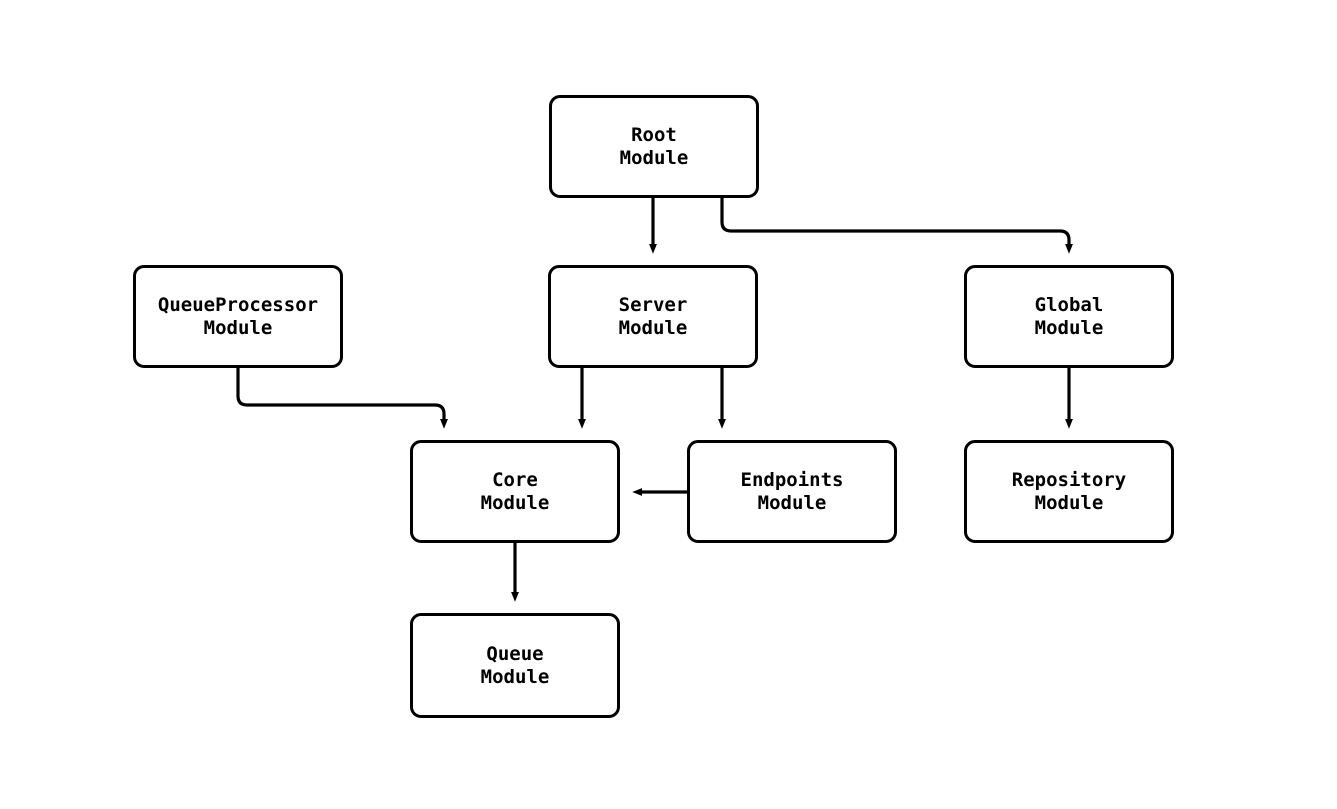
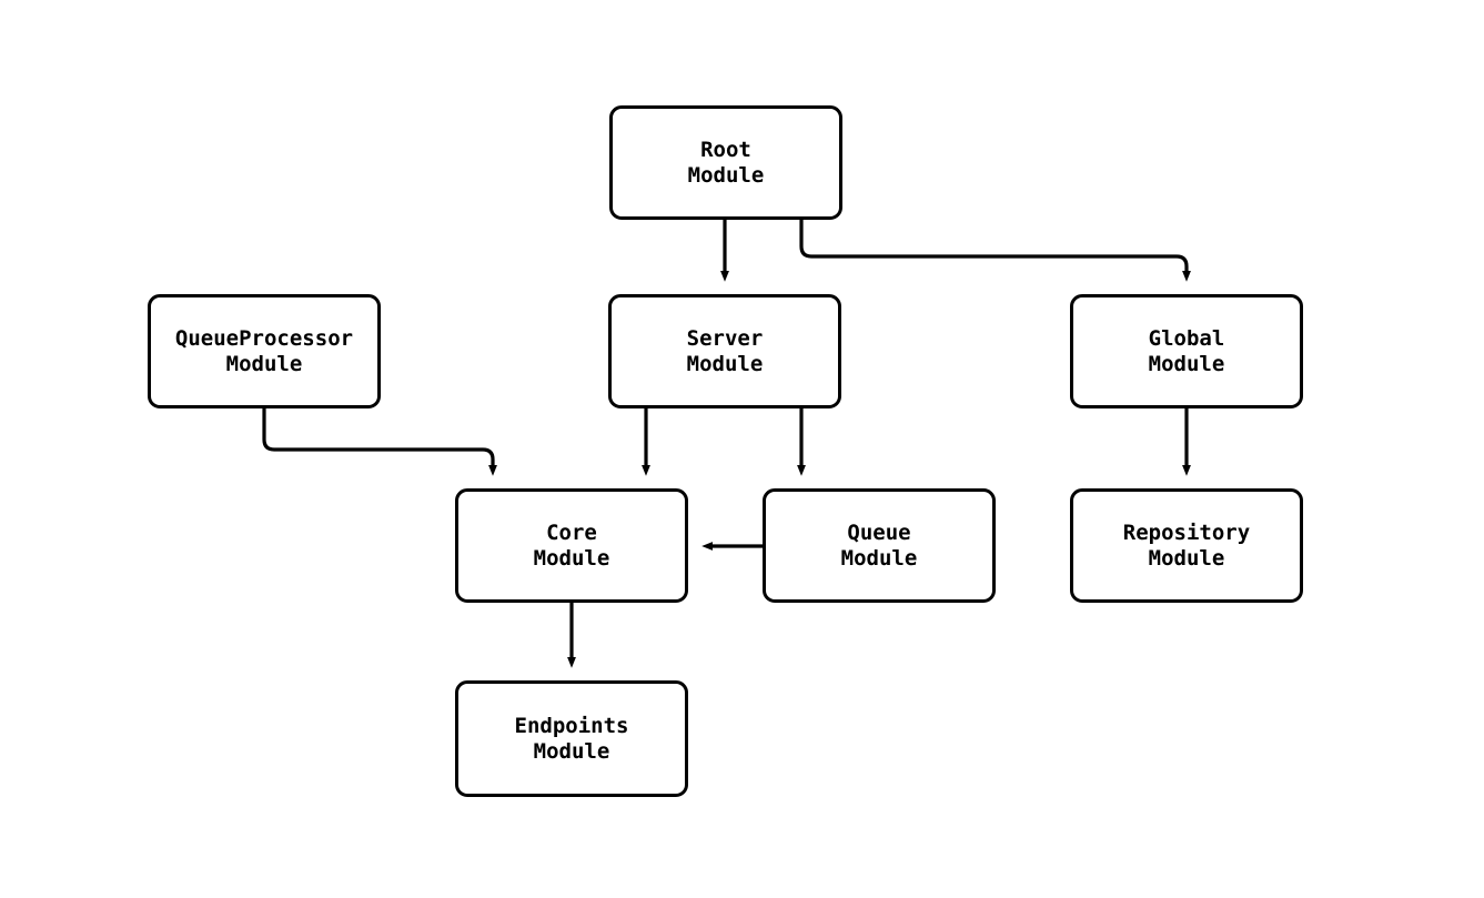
  Root
  Module
  QueueProcessor
  Module
  Server
  Module
  Global
  Module
  Core
  Module
- Endpoints
+ Queue
  Module
  Repository
  Module
- Queue
+ Endpoints
  Module
